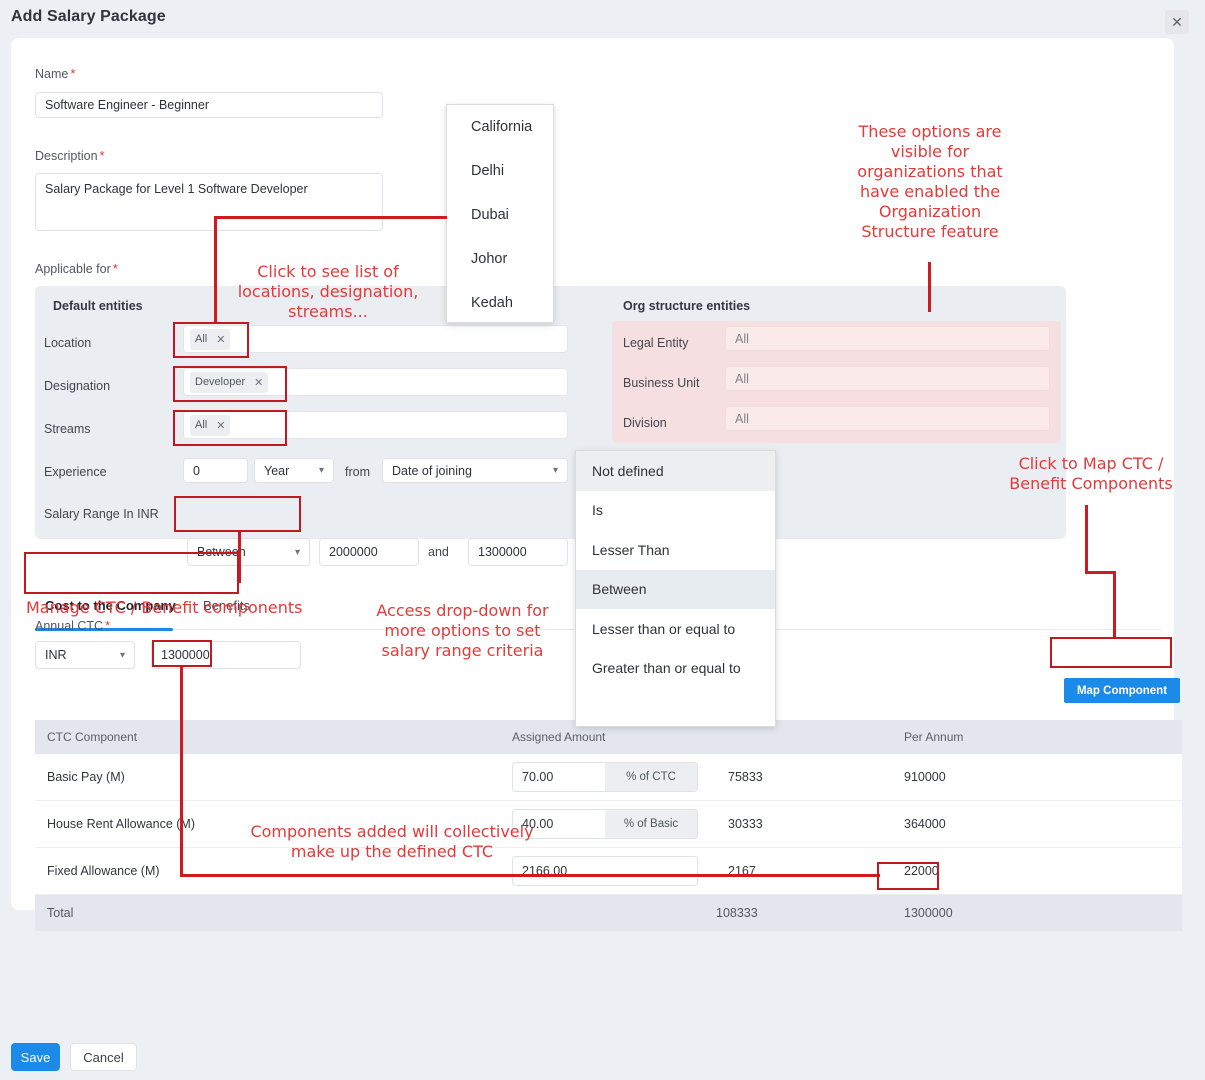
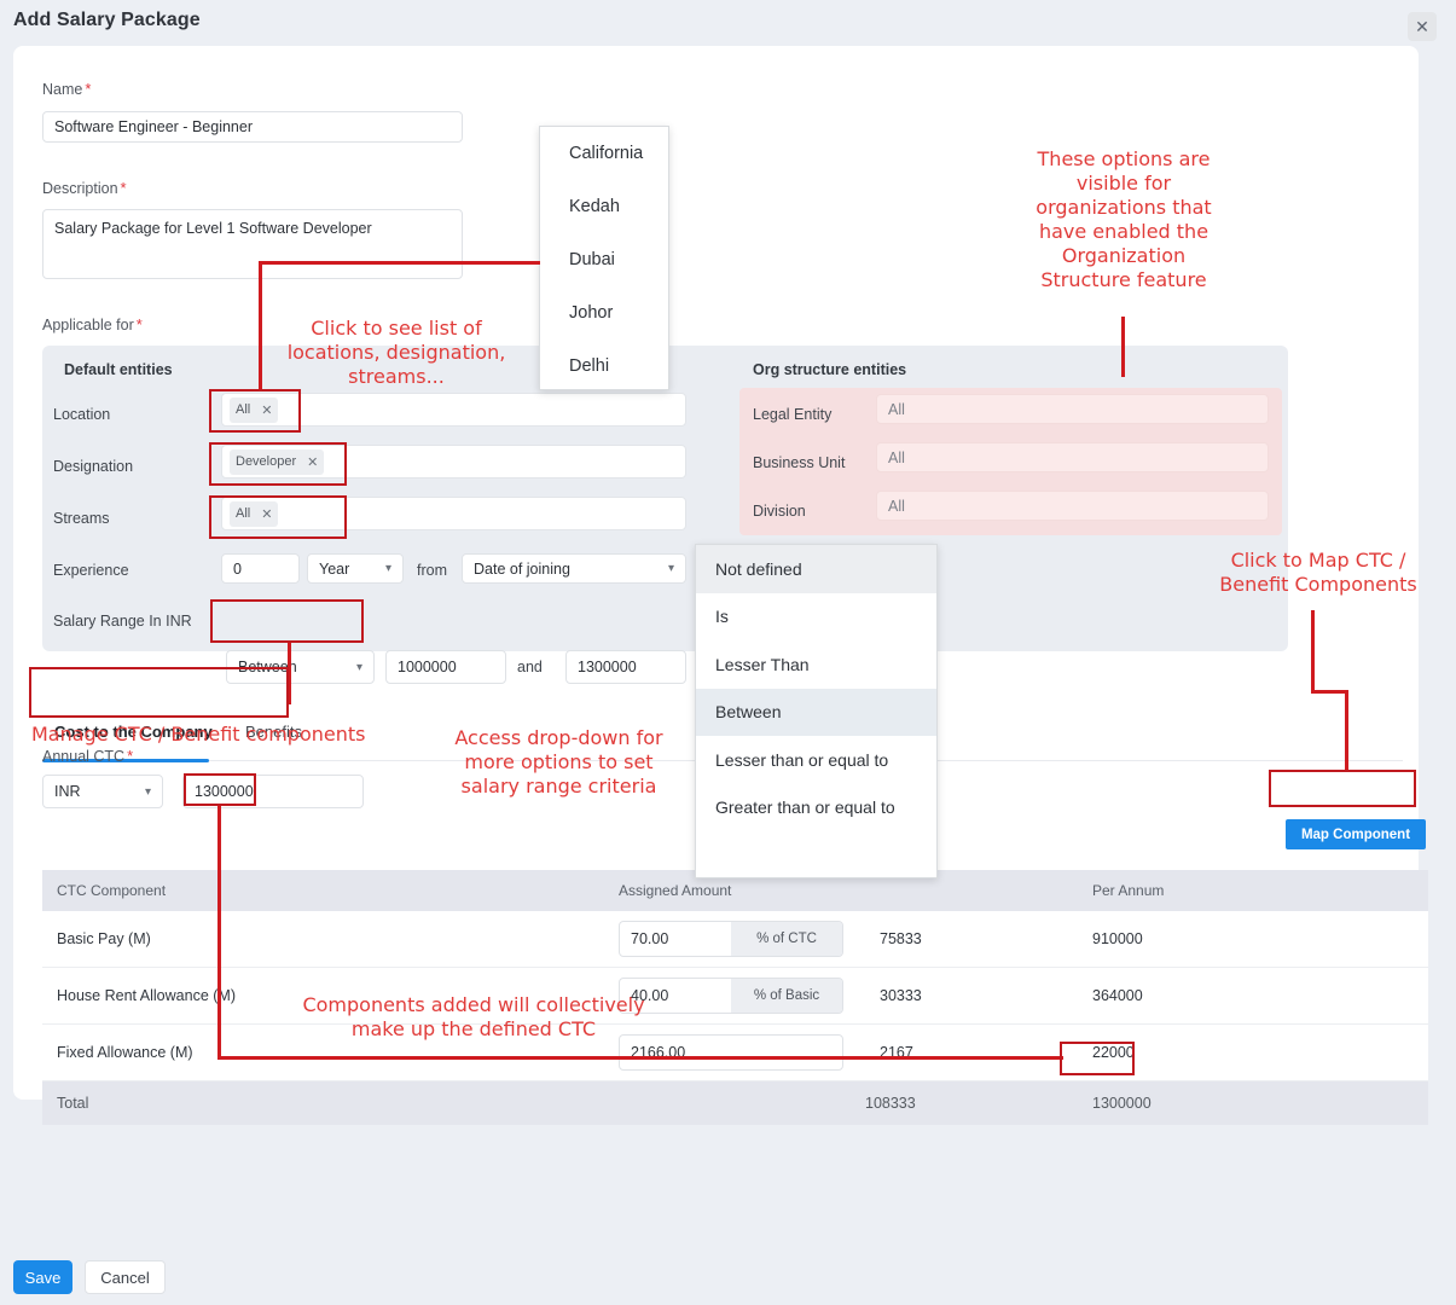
  Add Salary Package
  ✕
  Name *
  Software Engineer - Beginner
  Description *
  Salary Package for Level 1 Software Developer
  Applicable for *
  Default entities
  Location
  All
  ✕
  Designation
  Developer
  ✕
  Streams
  All
  ✕
  Experience
  0
  Year
  ▾
  from
  Date of joining
  ▾
  Salary Range In INR
  Between
  ▾
- 2000000
+ 1000000
  and
  1300000
  Org structure entities
  Legal Entity
  All
  Business Unit
  All
  Division
  All
  Cost to the Company
  Benefits
  Annual CTC *
  INR
  ▾
  1300000
  Map Component
  CTC Component
  Assigned Amount
  Per Annum
  Basic Pay (M)
  70.00
  % of CTC
  75833
  910000
  House Rent Allowance (M)
  40.00
  % of Basic
  30333
  364000
  Fixed Allowance (M)
  2166.00
  2167
  22000
  Total
  108333
  1300000
  California
- Delhi
+ Kedah
  Dubai
  Johor
- Kedah
+ Delhi
  Not defined
  Is
  Lesser Than
  Between
  Lesser than or equal to
  Greater than or equal to
  Click to see list of
  locations, designation,
  streams...
  These options are
  visible for
  organizations that
  have enabled the
  Organization
  Structure feature
  Click to Map CTC /
  Benefit Components
  Manage CTC / Benefit components
  Access drop-down for
  more options to set
  salary range criteria
  Components added will collectively
  make up the defined CTC
  Save
  Cancel
